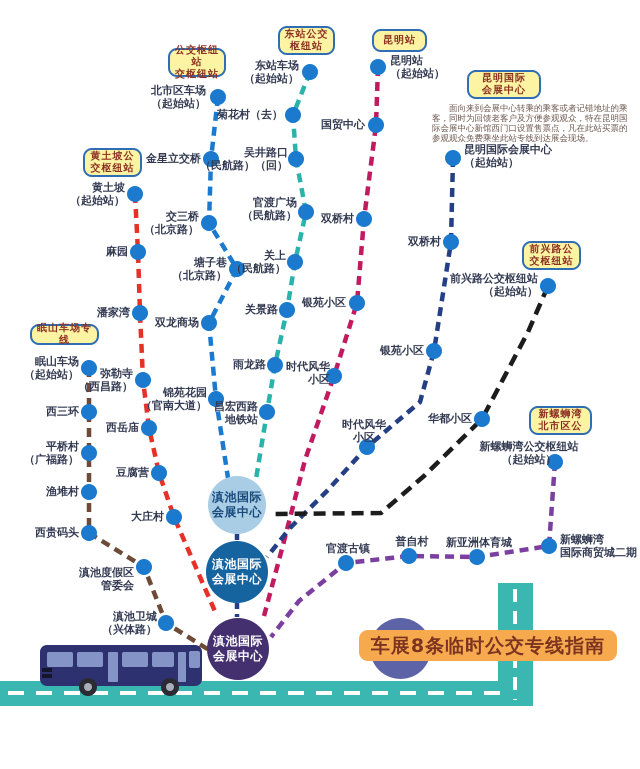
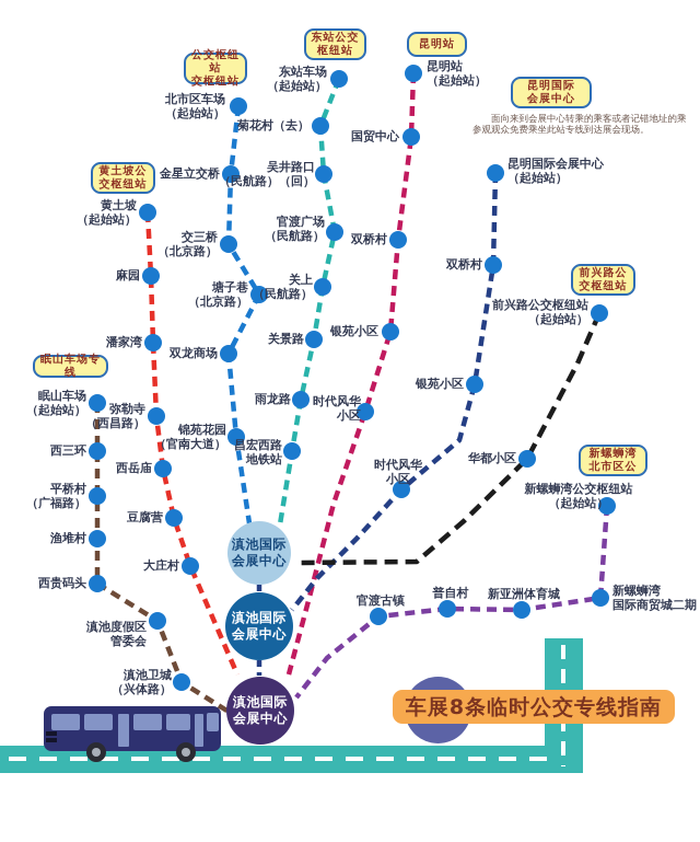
  北市区车场
  （起始站）
  金星立交桥
  交三桥
  （北京路）
  塘子巷
  （北京路）
  双龙商场
  锦苑花园
  （官南大道）
  东站车场
  （起始站）
  菊花村（去）
  吴井路口
  （民航路）（回）
  官渡广场
  （民航路）
  关上
  （民航路）
  关景路
  雨龙路
  昌宏西路
  地铁站
  昆明站
  （起始站）
  国贸中心
  双桥村
  银苑小区
  时代风华
  小区
  昆明国际会展中心
  （起始站）
  双桥村
  银苑小区
  时代风华
  小区
  前兴路公交枢纽站
  （起始站）
  华都小区
  新螺蛳湾公交枢纽站
  （起始站）
  新螺蛳湾
  国际商贸城二期
  新亚洲体育城
  普自村
  官渡古镇
  黄土坡
  （起始站）
  麻园
  潘家湾
  弥勒寺
  （西昌路）
  西岳庙
  豆腐营
  大庄村
  眠山车场
  （起始站）
  西三环
  平桥村
  （广福路）
  渔堆村
  西贵码头
  滇池度假区
  管委会
  滇池卫城
  （兴体路）
  公交枢纽站
  交枢纽站
  东站公交
  枢纽站
  昆明站
  昆明国际
  会展中心
  黄土坡公
  交枢纽站
  眠山车场专线
  前兴路公
  交枢纽站
  新螺蛳湾
  北市区公
  面向来到会展中心转乘的乘客或者记错地址的乘
- 客，同时为回馈老客户及方便参观观众，特在昆明国
- 际会展中心新馆西门口设置售票点，凡在此站买票的
  参观观众免费乘坐此站专线到达展会现场。
  滇池国际
  会展中心
  滇池国际
  会展中心
  滇池国际
  会展中心
  车展8条临时公交专线指南
